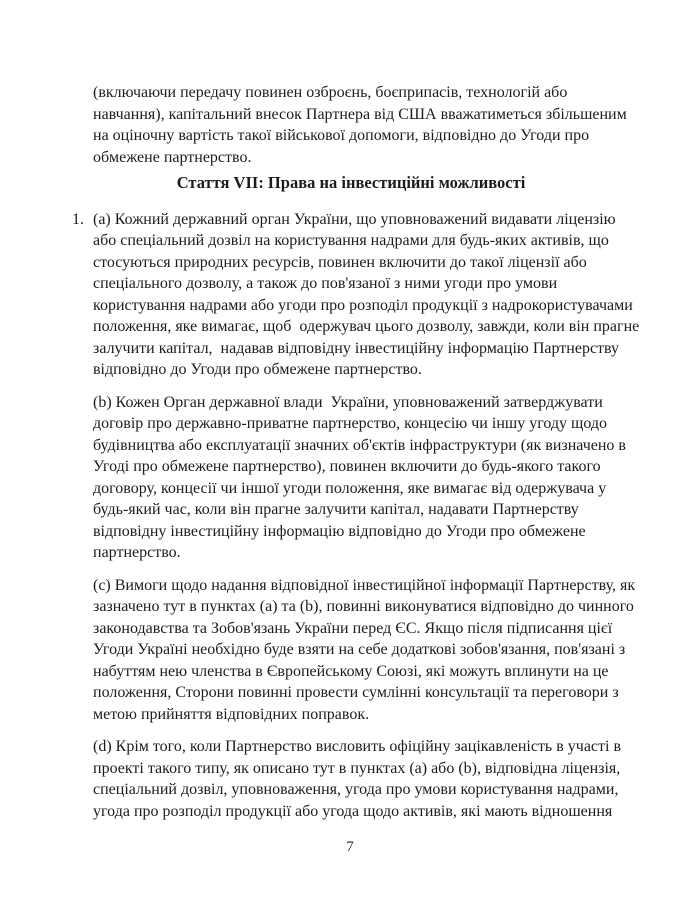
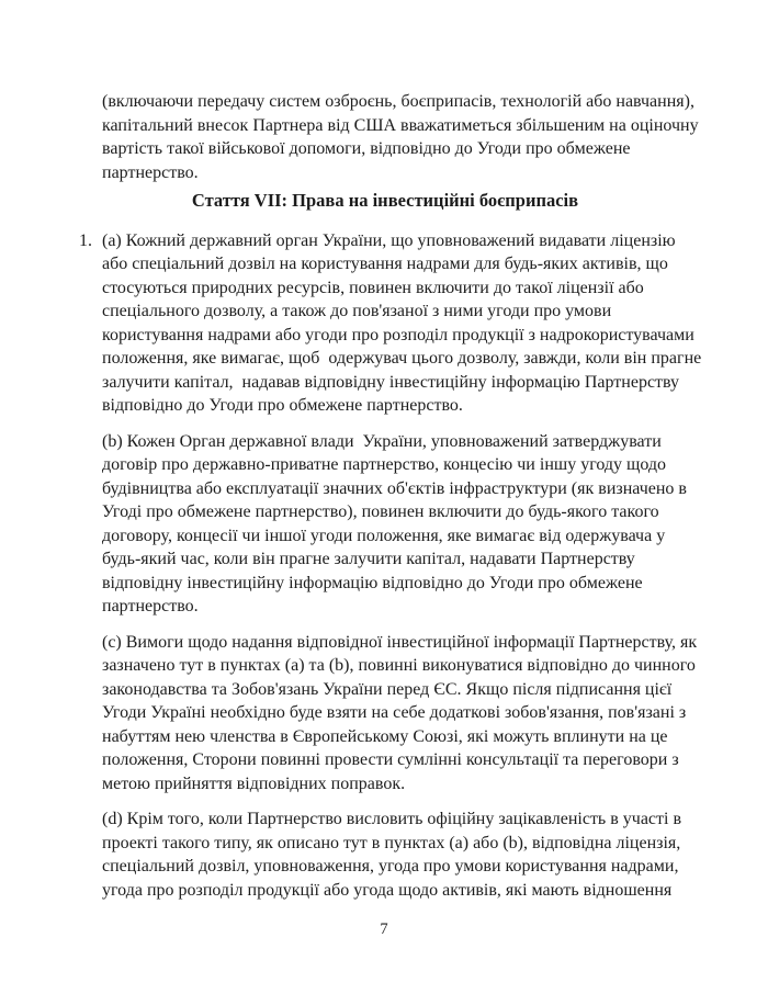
- (включаючи передачу повинен озброєнь, боєприпасів, технологій або навчання), капітальний внесок Партнера від США вважатиметься збільшеним на оціночну вартість такої військової допомоги, відповідно до Угоди про обмежене партнерство.
+ (включаючи передачу систем озброєнь, боєприпасів, технологій або навчання), капітальний внесок Партнера від США вважатиметься збільшеним на оціночну вартість такої військової допомоги, відповідно до Угоди про обмежене партнерство.
- Стаття VII: Права на інвестиційні можливості
+ Стаття VII: Права на інвестиційні боєприпасів
  1.
  (a) Кожний державний орган України, що уповноважений видавати ліцензію або спеціальний дозвіл на користування надрами для будь-яких активів, що стосуються природних ресурсів, повинен включити до такої ліцензії або спеціального дозволу, а також до пов'язаної з ними угоди про умови користування надрами або угоди про розподіл продукції з надрокористувачами положення, яке вимагає, щоб одержувач цього дозволу, завжди, коли він прагне залучити капітал, надавав відповідну інвестиційну інформацію Партнерству відповідно до Угоди про обмежене партнерство.
  (b) Кожен Орган державної влади України, уповноважений затверджувати договір про державно-приватне партнерство, концесію чи іншу угоду щодо будівництва або експлуатації значних об'єктів інфраструктури (як визначено в Угоді про обмежене партнерство), повинен включити до будь-якого такого договору, концесії чи іншої угоди положення, яке вимагає від одержувача у будь-який час, коли він прагне залучити капітал, надавати Партнерству відповідну інвестиційну інформацію відповідно до Угоди про обмежене партнерство.
  (c) Вимоги щодо надання відповідної інвестиційної інформації Партнерству, як зазначено тут в пунктах (a) та (b), повинні виконуватися відповідно до чинного законодавства та Зобов'язань України перед ЄС. Якщо після підписання цієї Угоди Україні необхідно буде взяти на себе додаткові зобов'язання, пов'язані з набуттям нею членства в Європейському Союзі, які можуть вплинути на це положення, Сторони повинні провести сумлінні консультації та переговори з метою прийняття відповідних поправок.
  (d) Крім того, коли Партнерство висловить офіційну зацікавленість в участі в проекті такого типу, як описано тут в пунктах (a) або (b), відповідна ліцензія, спеціальний дозвіл, уповноваження, угода про умови користування надрами, угода про розподіл продукції або угода щодо активів, які мають відношення
  7
